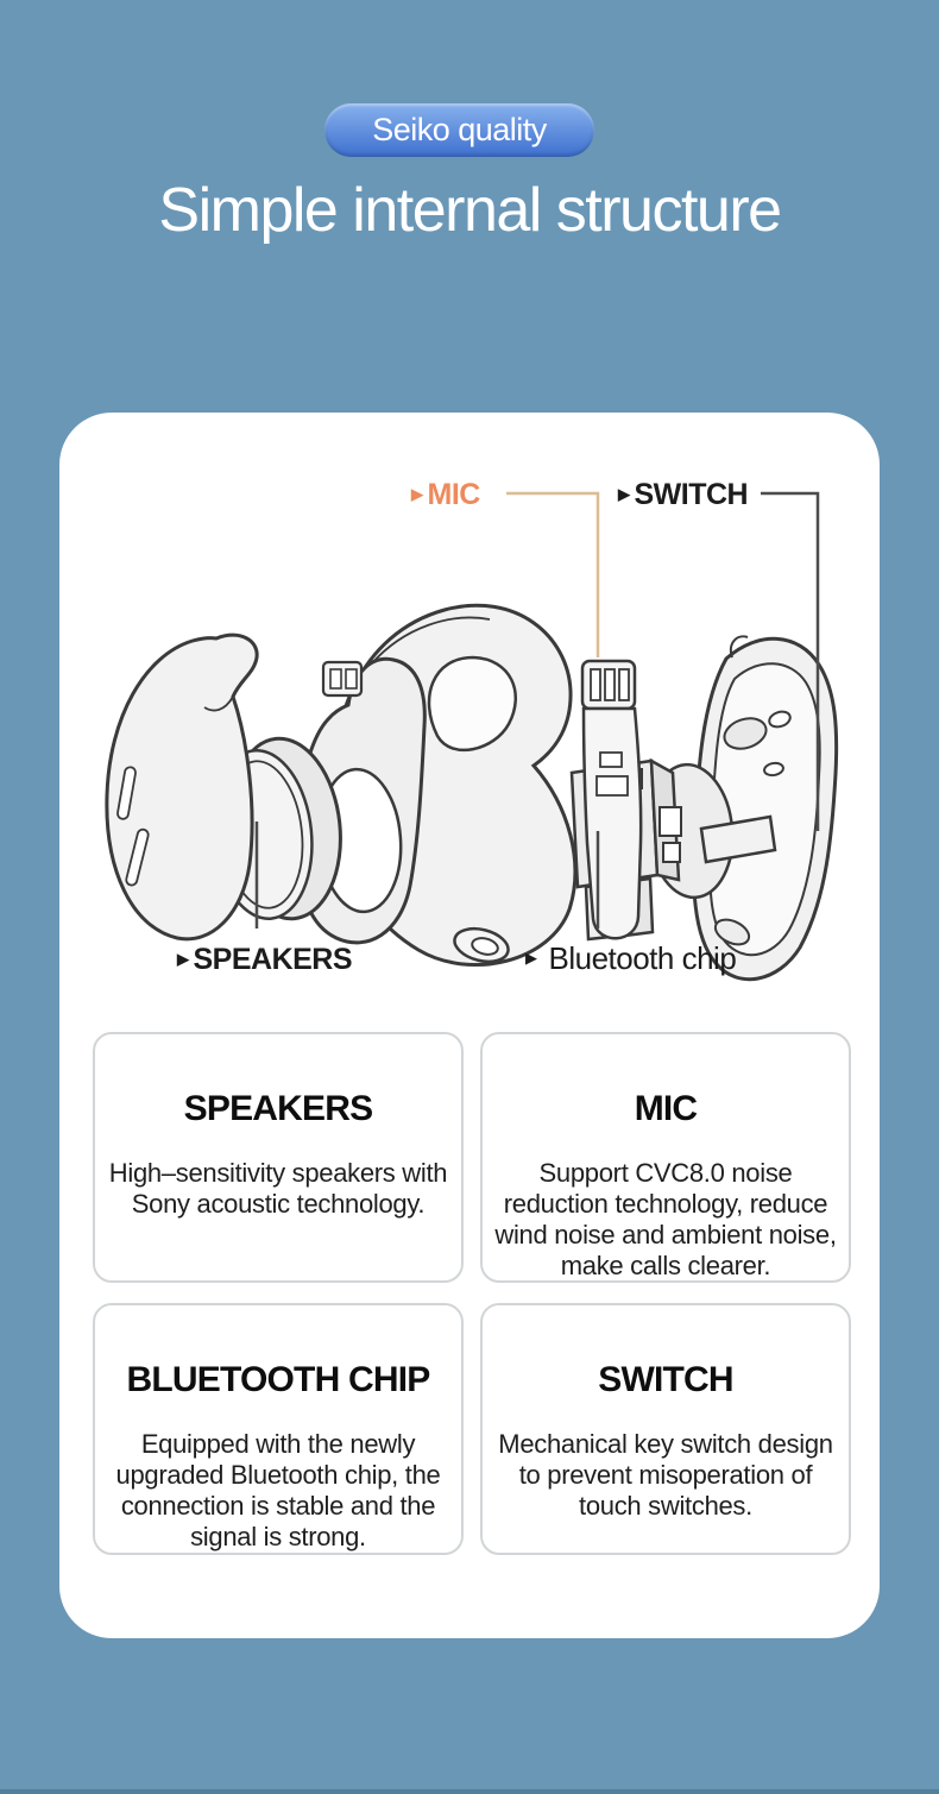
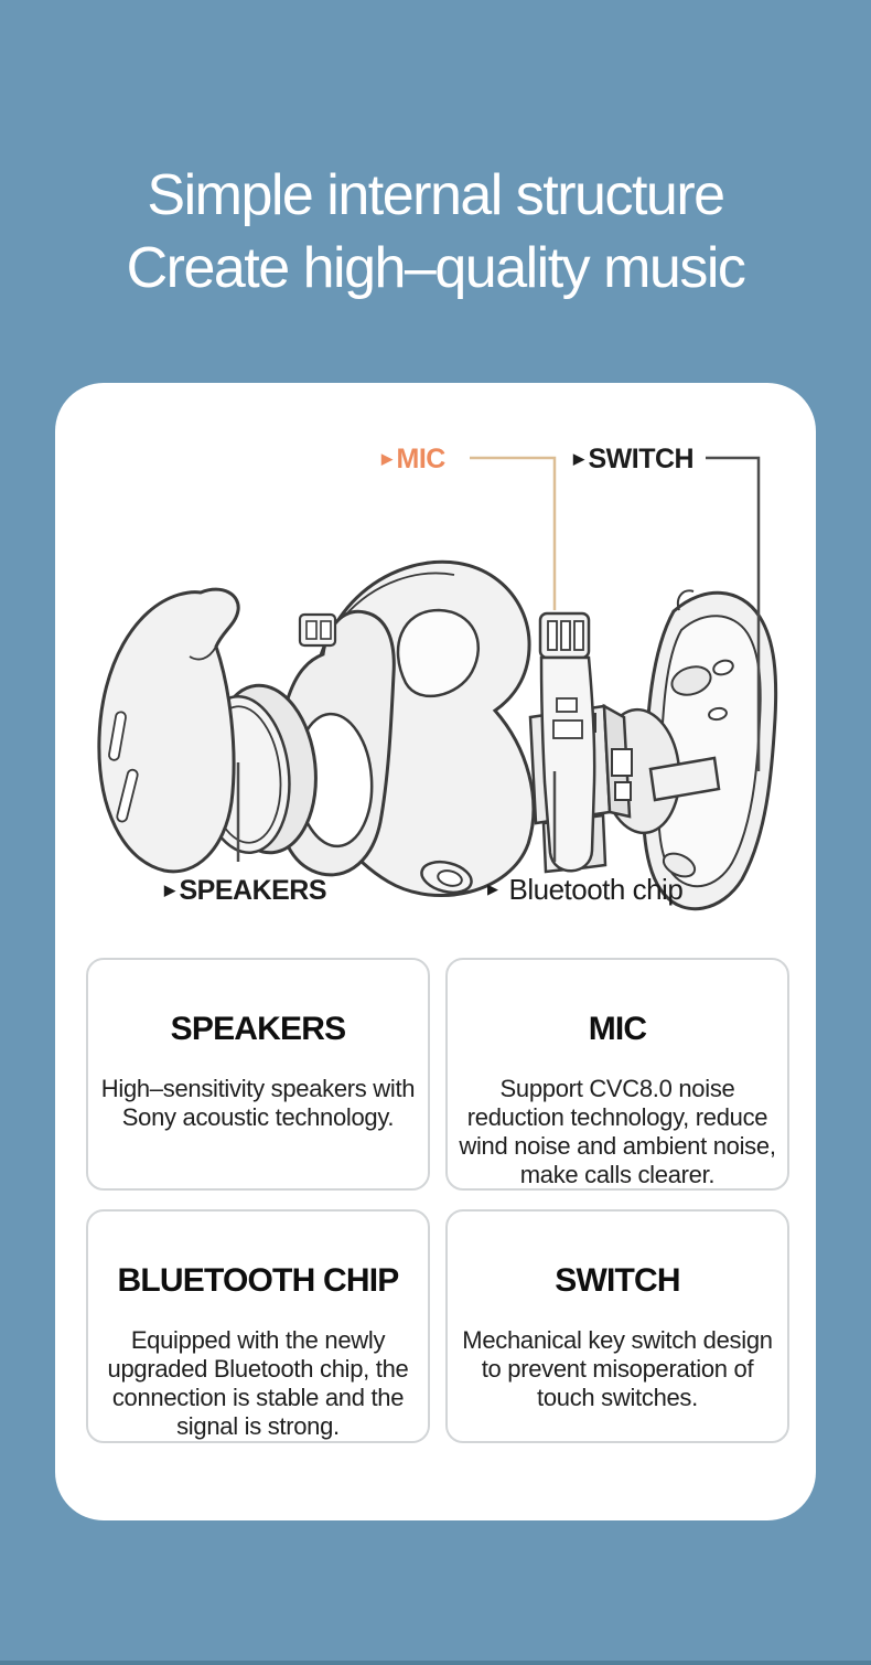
- Seiko quality
  Simple internal structure
+ Create high–quality music
  ▶
  MIC
  ▶
  SWITCH
  ▶
  SPEAKERS
  ▶
  Bluetooth chip
  SPEAKERS
  High–sensitivity speakers with
  Sony acoustic technology.
  MIC
  Support CVC8.0 noise
  reduction technology, reduce
  wind noise and ambient noise,
  make calls clearer.
  BLUETOOTH CHIP
  Equipped with the newly
  upgraded Bluetooth chip, the
  connection is stable and the
  signal is strong.
  SWITCH
  Mechanical key switch design
  to prevent misoperation of
  touch switches.
